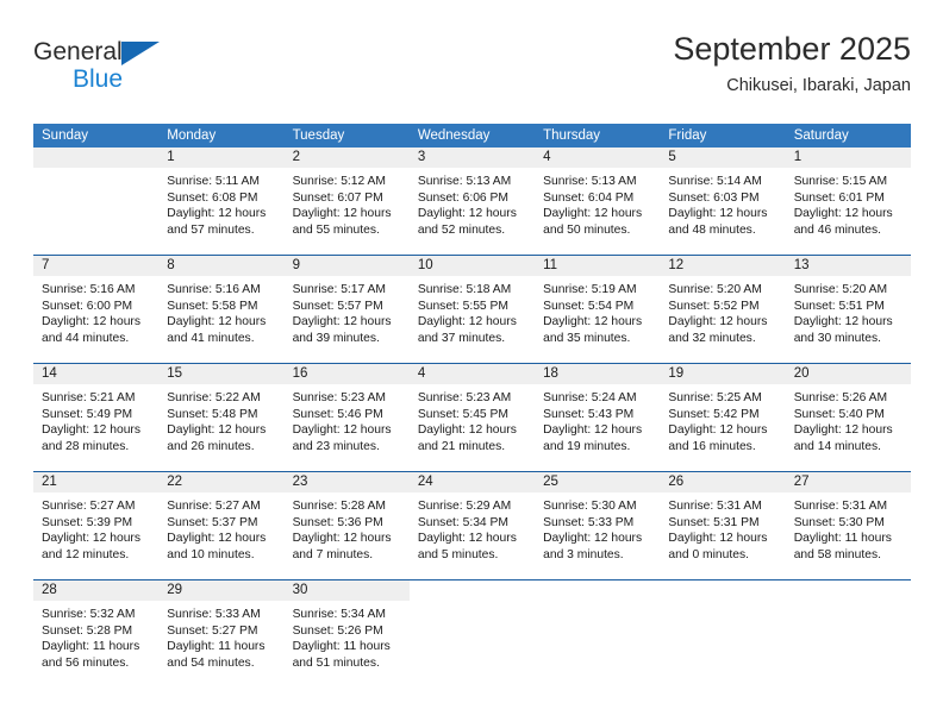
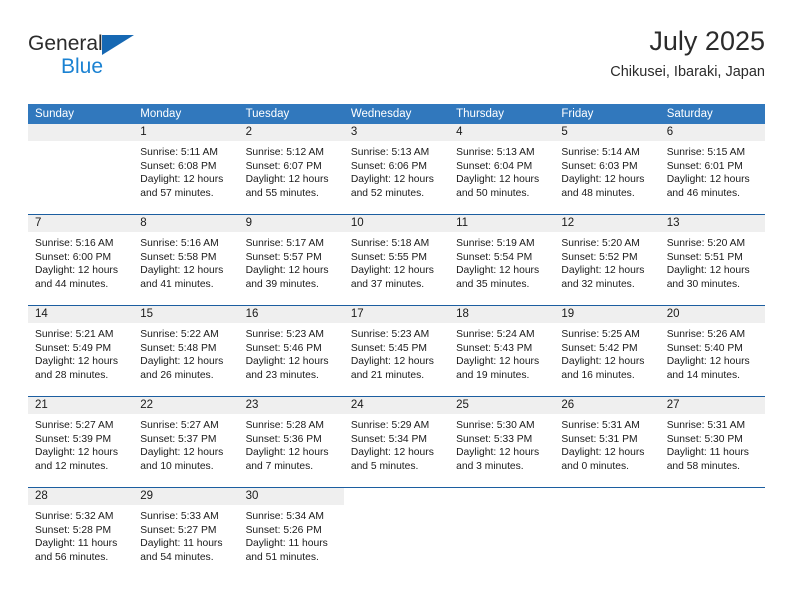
  General
  Blue
- September 2025
+ July 2025
  Chikusei, Ibaraki, Japan
  Sunday	Monday	Tuesday	Wednesday	Thursday	Friday	Saturday
- 	1Sunrise: 5:11 AMSunset: 6:08 PMDaylight: 12 hoursand 57 minutes.	2Sunrise: 5:12 AMSunset: 6:07 PMDaylight: 12 hoursand 55 minutes.	3Sunrise: 5:13 AMSunset: 6:06 PMDaylight: 12 hoursand 52 minutes.	4Sunrise: 5:13 AMSunset: 6:04 PMDaylight: 12 hoursand 50 minutes.	5Sunrise: 5:14 AMSunset: 6:03 PMDaylight: 12 hoursand 48 minutes.	1Sunrise: 5:15 AMSunset: 6:01 PMDaylight: 12 hoursand 46 minutes.
+ 	1Sunrise: 5:11 AMSunset: 6:08 PMDaylight: 12 hoursand 57 minutes.	2Sunrise: 5:12 AMSunset: 6:07 PMDaylight: 12 hoursand 55 minutes.	3Sunrise: 5:13 AMSunset: 6:06 PMDaylight: 12 hoursand 52 minutes.	4Sunrise: 5:13 AMSunset: 6:04 PMDaylight: 12 hoursand 50 minutes.	5Sunrise: 5:14 AMSunset: 6:03 PMDaylight: 12 hoursand 48 minutes.	6Sunrise: 5:15 AMSunset: 6:01 PMDaylight: 12 hoursand 46 minutes.
  7Sunrise: 5:16 AMSunset: 6:00 PMDaylight: 12 hoursand 44 minutes.	8Sunrise: 5:16 AMSunset: 5:58 PMDaylight: 12 hoursand 41 minutes.	9Sunrise: 5:17 AMSunset: 5:57 PMDaylight: 12 hoursand 39 minutes.	10Sunrise: 5:18 AMSunset: 5:55 PMDaylight: 12 hoursand 37 minutes.	11Sunrise: 5:19 AMSunset: 5:54 PMDaylight: 12 hoursand 35 minutes.	12Sunrise: 5:20 AMSunset: 5:52 PMDaylight: 12 hoursand 32 minutes.	13Sunrise: 5:20 AMSunset: 5:51 PMDaylight: 12 hoursand 30 minutes.
- 14Sunrise: 5:21 AMSunset: 5:49 PMDaylight: 12 hoursand 28 minutes.	15Sunrise: 5:22 AMSunset: 5:48 PMDaylight: 12 hoursand 26 minutes.	16Sunrise: 5:23 AMSunset: 5:46 PMDaylight: 12 hoursand 23 minutes.	4Sunrise: 5:23 AMSunset: 5:45 PMDaylight: 12 hoursand 21 minutes.	18Sunrise: 5:24 AMSunset: 5:43 PMDaylight: 12 hoursand 19 minutes.	19Sunrise: 5:25 AMSunset: 5:42 PMDaylight: 12 hoursand 16 minutes.	20Sunrise: 5:26 AMSunset: 5:40 PMDaylight: 12 hoursand 14 minutes.
+ 14Sunrise: 5:21 AMSunset: 5:49 PMDaylight: 12 hoursand 28 minutes.	15Sunrise: 5:22 AMSunset: 5:48 PMDaylight: 12 hoursand 26 minutes.	16Sunrise: 5:23 AMSunset: 5:46 PMDaylight: 12 hoursand 23 minutes.	17Sunrise: 5:23 AMSunset: 5:45 PMDaylight: 12 hoursand 21 minutes.	18Sunrise: 5:24 AMSunset: 5:43 PMDaylight: 12 hoursand 19 minutes.	19Sunrise: 5:25 AMSunset: 5:42 PMDaylight: 12 hoursand 16 minutes.	20Sunrise: 5:26 AMSunset: 5:40 PMDaylight: 12 hoursand 14 minutes.
  21Sunrise: 5:27 AMSunset: 5:39 PMDaylight: 12 hoursand 12 minutes.	22Sunrise: 5:27 AMSunset: 5:37 PMDaylight: 12 hoursand 10 minutes.	23Sunrise: 5:28 AMSunset: 5:36 PMDaylight: 12 hoursand 7 minutes.	24Sunrise: 5:29 AMSunset: 5:34 PMDaylight: 12 hoursand 5 minutes.	25Sunrise: 5:30 AMSunset: 5:33 PMDaylight: 12 hoursand 3 minutes.	26Sunrise: 5:31 AMSunset: 5:31 PMDaylight: 12 hoursand 0 minutes.	27Sunrise: 5:31 AMSunset: 5:30 PMDaylight: 11 hoursand 58 minutes.
  28Sunrise: 5:32 AMSunset: 5:28 PMDaylight: 11 hoursand 56 minutes.	29Sunrise: 5:33 AMSunset: 5:27 PMDaylight: 11 hoursand 54 minutes.	30Sunrise: 5:34 AMSunset: 5:26 PMDaylight: 11 hoursand 51 minutes.
